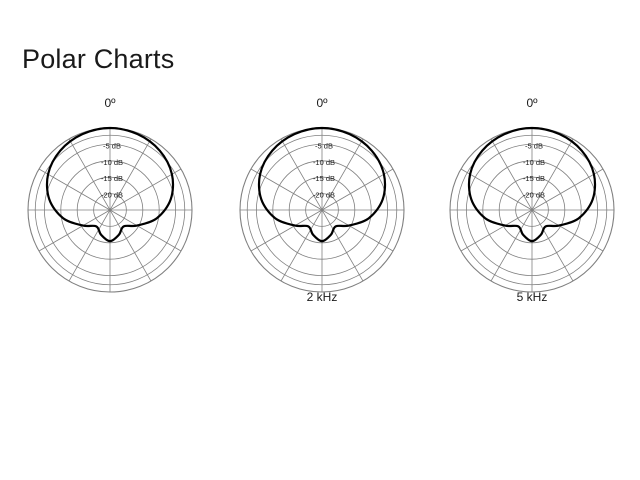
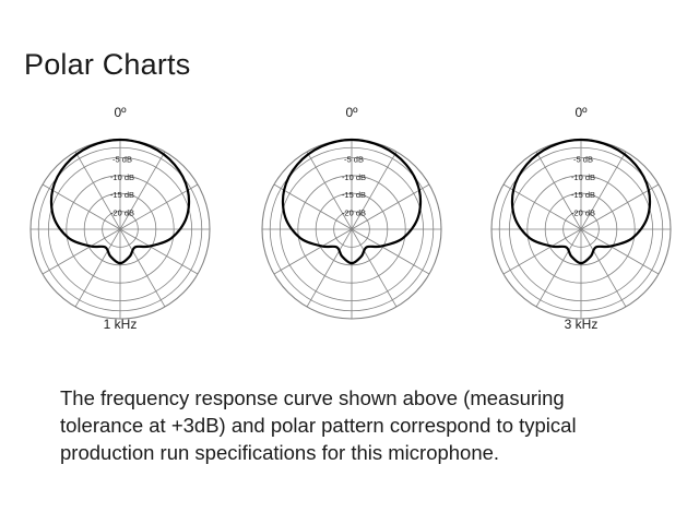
  Polar Charts
  0º
  -20 dB
  -15 dB
  -10 dB
  -5 dB
+ 1 kHz
  0º
  -20 dB
  -15 dB
  -10 dB
  -5 dB
- 2 kHz
  0º
  -20 dB
  -15 dB
  -10 dB
  -5 dB
- 5 kHz
+ 3 kHz
+ The frequency response curve shown above (measuring tolerance at +3dB) and polar pattern correspond to typical production run specifications for this microphone.
